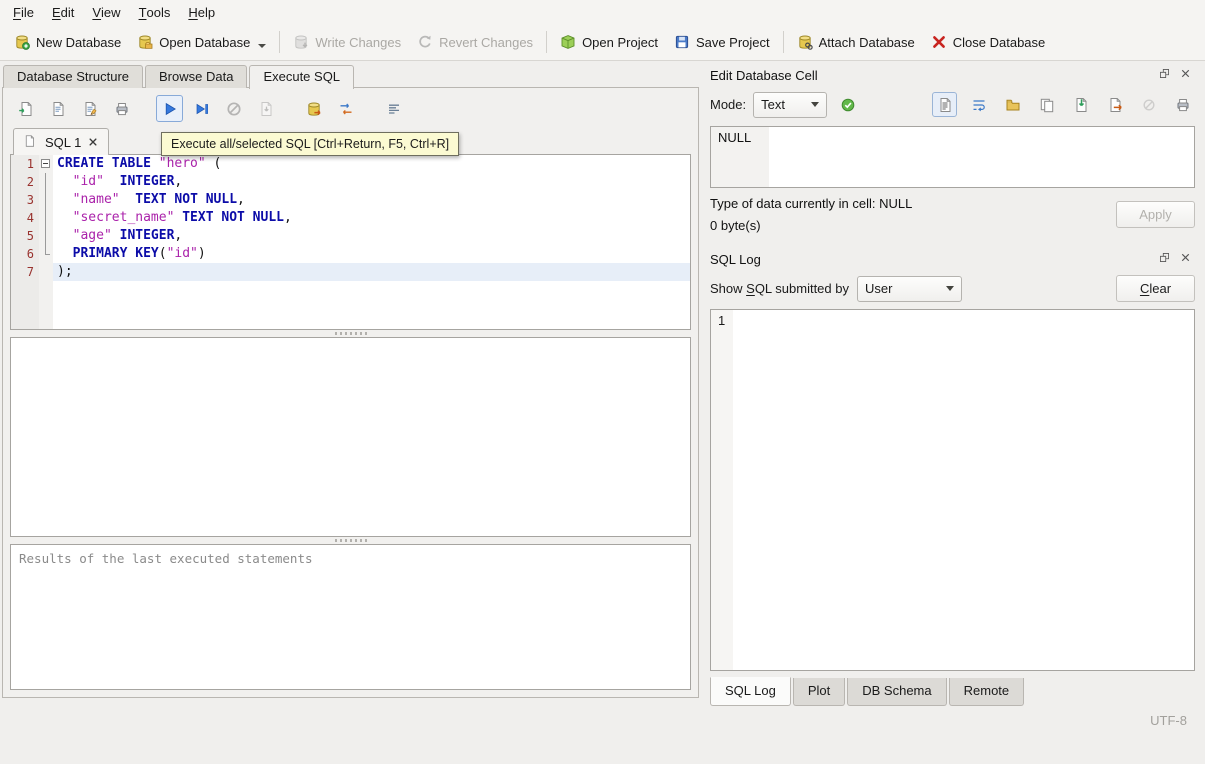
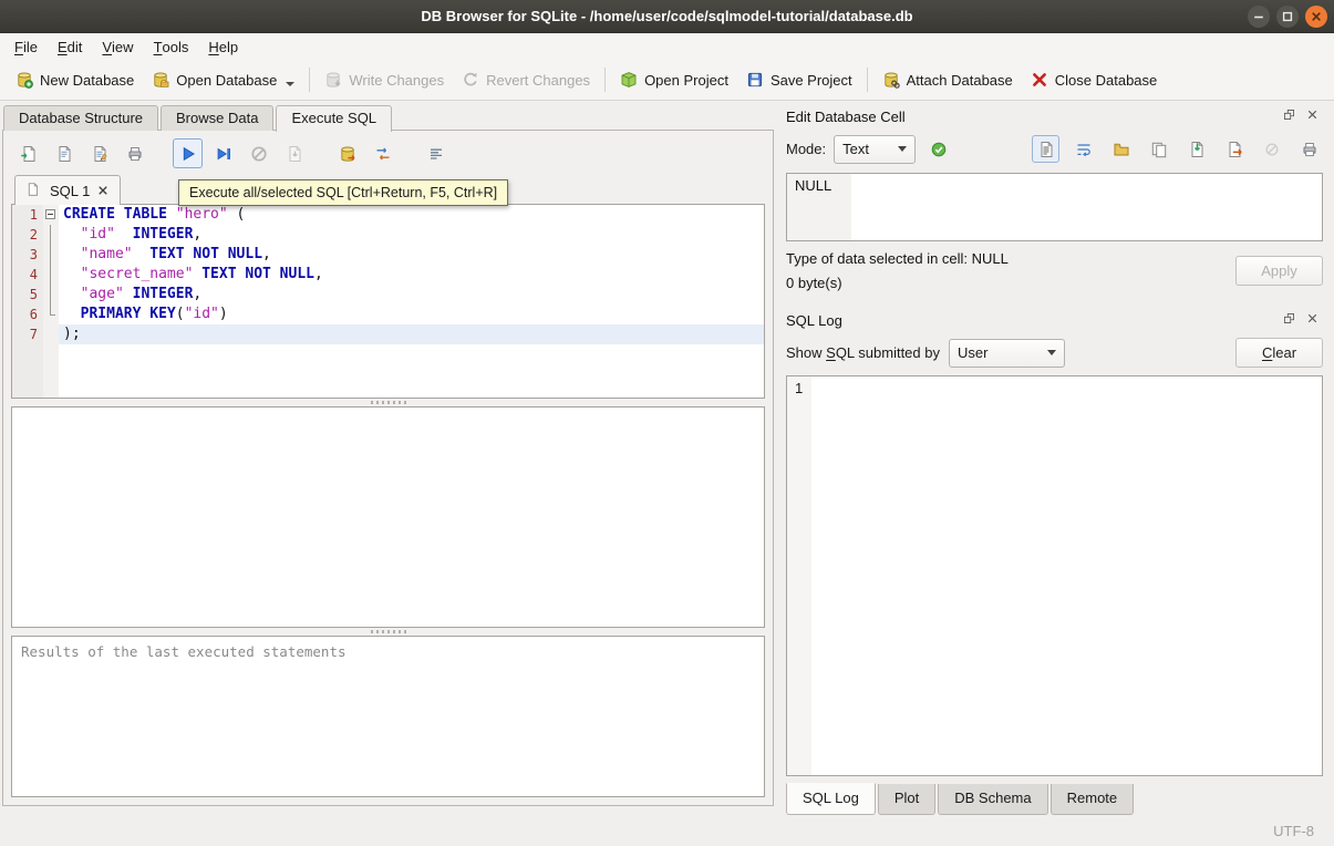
+ DB Browser for SQLite - /home/user/code/sqlmodel-tutorial/database.db
  F
  ile
  E
  dit
  V
  iew
  T
  ools
  H
  elp
  New Database
  Open Database
  Write Changes
  Revert Changes
  Open Project
  Save Project
  Attach Database
  Close Database
  Database Structure
  Browse Data
  Execute SQL
  SQL 1
  Execute all/selected SQL [Ctrl+Return, F5, Ctrl+R]
  1
  CREATE TABLE "hero" (
  2
  "id" INTEGER,
  3
  "name" TEXT NOT NULL,
  4
  "secret_name" TEXT NOT NULL,
  5
  "age" INTEGER,
  6
  PRIMARY KEY("id")
  7
  );
  Results of the last executed statements
  Edit Database Cell
  Mode:
  Text
  NULL
- Type of data currently in cell: NULL
+ Type of data selected in cell: NULL
  0 byte(s)
  Apply
  SQL Log
  Show SQL submitted by
  User
  Clear
  1
  SQL Log
  Plot
  DB Schema
  Remote
  UTF-8
